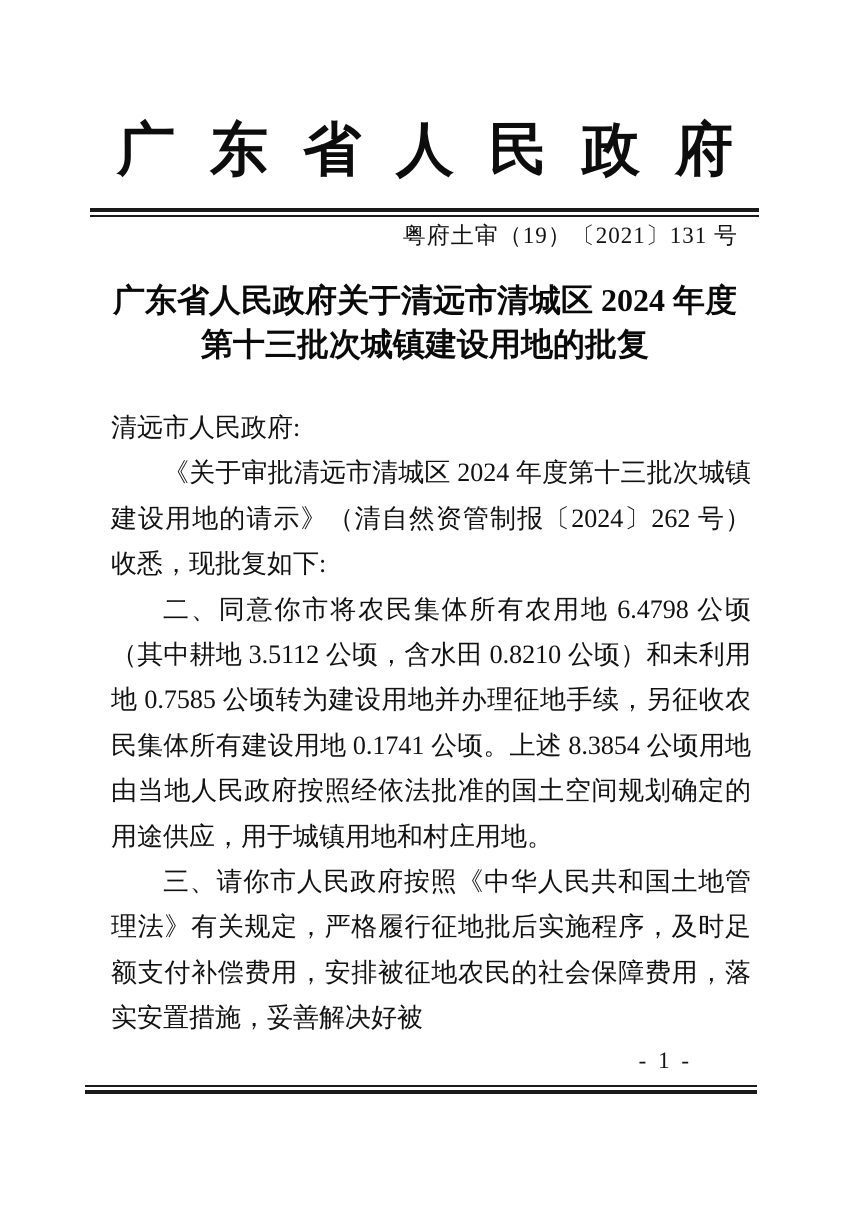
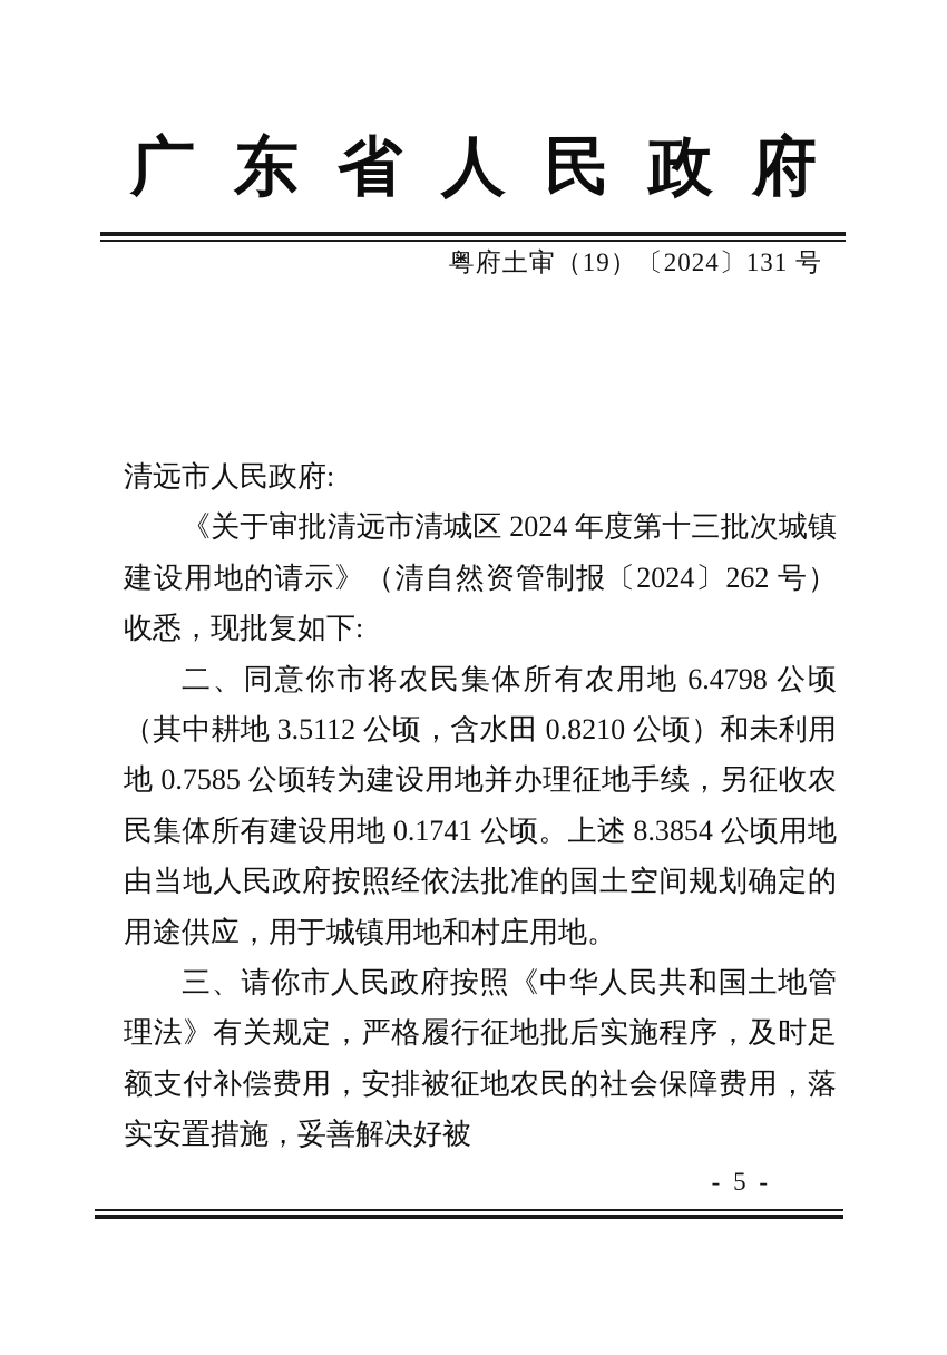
  广东省人民政府
- 粤府土审（19）〔2021〕131 号
+ 粤府土审（19）〔2024〕131 号
- 广东省人民政府关于清远市清城区 2024 年度
- 第十三批次城镇建设用地的批复
  清远市人民政府:
  《关于审批清远市清城区 2024 年度第十三批次城镇建设用地的请示》（清自然资管制报〔2024〕262 号）收悉，现批复如下:
  二、同意你市将农民集体所有农用地 6.4798 公顷（其中耕地 3.5112 公顷，含水田 0.8210 公顷）和未利用地 0.7585 公顷转为建设用地并办理征地手续，另征收农民集体所有建设用地 0.1741 公顷。上述 8.3854 公顷用地由当地人民政府按照经依法批准的国土空间规划确定的用途供应，用于城镇用地和村庄用地。
  三、请你市人民政府按照《中华人民共和国土地管理法》有关规定，严格履行征地批后实施程序，及时足额支付补偿费用，安排被征地农民的社会保障费用，落实安置措施，妥善解决好被
- - 1 -
+ - 5 -
